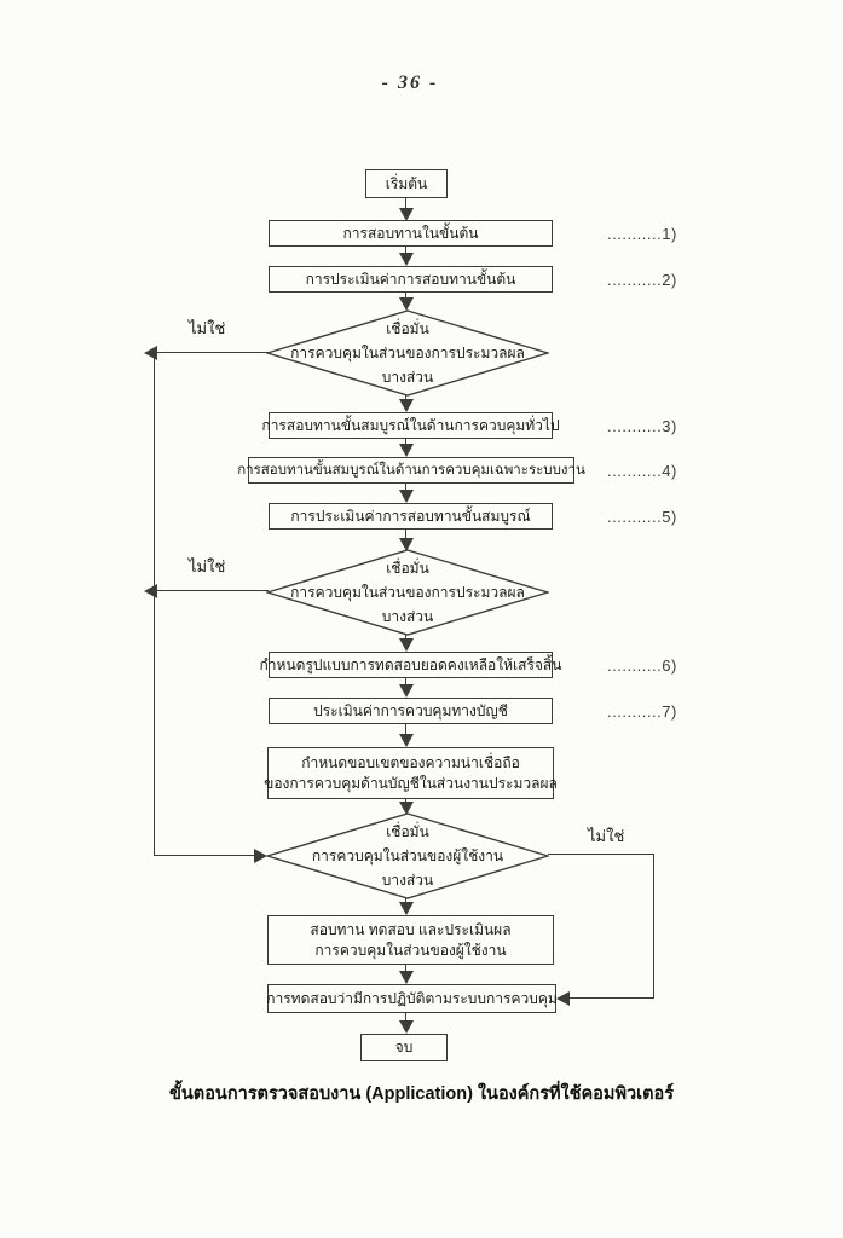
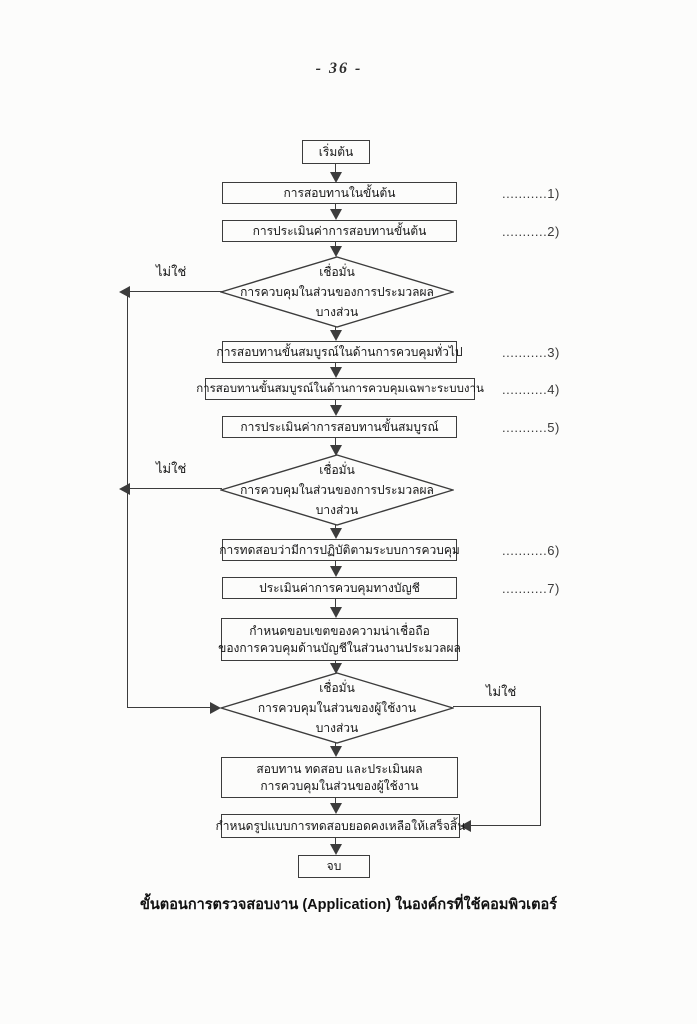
  - 36 -
  เริ่มต้น
  การสอบทานในขั้นต้น
  ...........1)
  การประเมินค่าการสอบทานขั้นต้น
  ...........2)
  เชื่อมั่น
  การควบคุมในส่วนของการประมวลผล
  บางส่วน
  ไม่ใช่
  การสอบทานขั้นสมบูรณ์ในด้านการควบคุมทั่วไป
  ...........3)
  การสอบทานขั้นสมบูรณ์ในด้านการควบคุมเฉพาะระบบงาน
  ...........4)
  การประเมินค่าการสอบทานขั้นสมบูรณ์
  ...........5)
  เชื่อมั่น
  การควบคุมในส่วนของการประมวลผล
  บางส่วน
  ไม่ใช่
- กำหนดรูปแบบการทดสอบยอดคงเหลือให้เสร็จสิ้น
+ การทดสอบว่ามีการปฏิบัติตามระบบการควบคุม
  ...........6)
  ประเมินค่าการควบคุมทางบัญชี
  ...........7)
  กำหนดขอบเขตของความน่าเชื่อถือ
  ของการควบคุมด้านบัญชีในส่วนงานประมวลผล
  เชื่อมั่น
  การควบคุมในส่วนของผู้ใช้งาน
  บางส่วน
  ไม่ใช่
  สอบทาน ทดสอบ และประเมินผล
  การควบคุมในส่วนของผู้ใช้งาน
- การทดสอบว่ามีการปฏิบัติตามระบบการควบคุม
+ กำหนดรูปแบบการทดสอบยอดคงเหลือให้เสร็จสิ้น
  จบ
  ขั้นตอนการตรวจสอบงาน (Application) ในองค์กรที่ใช้คอมพิวเตอร์
